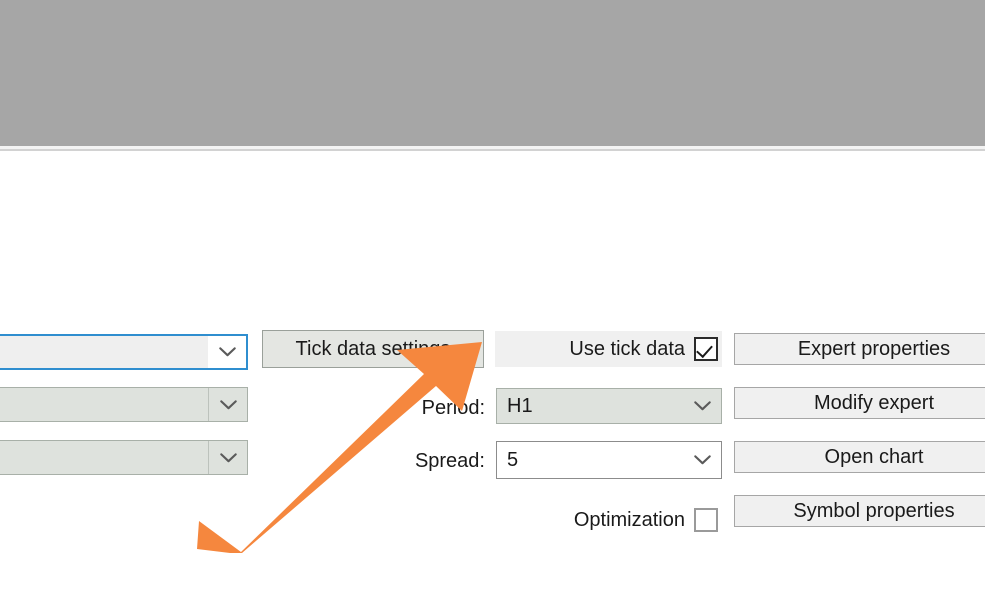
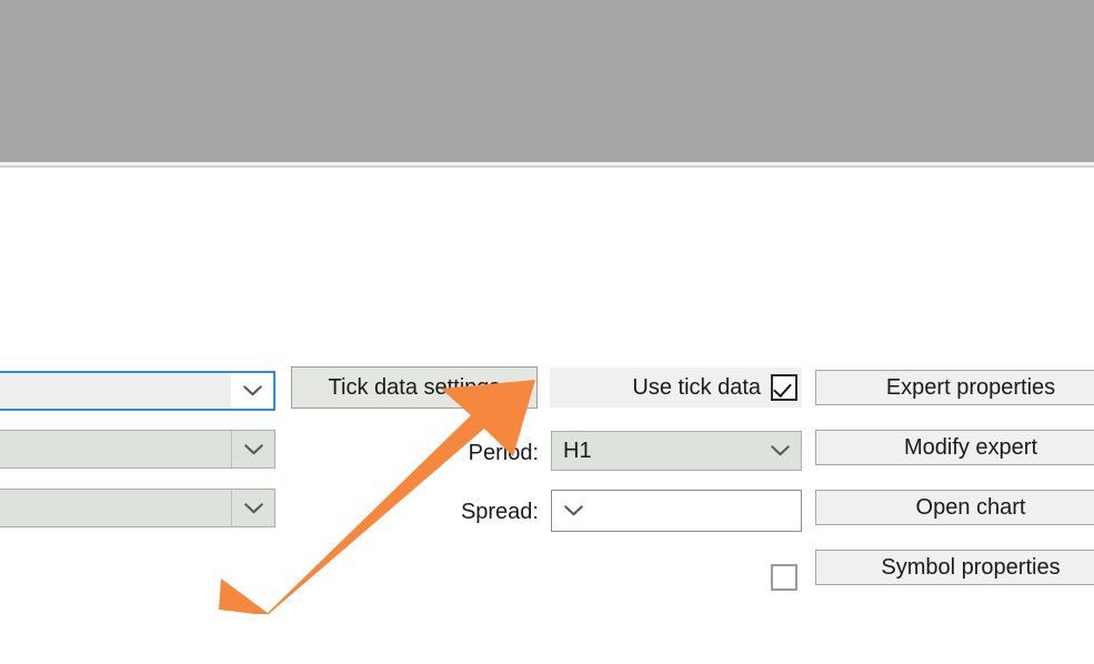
  Tick data sett
  Use tick data
  Perid:
  H1
  Spread:
- 5
- Optimization
  Expert properties
  Modify expert
  Open chart
  Symbol properties
